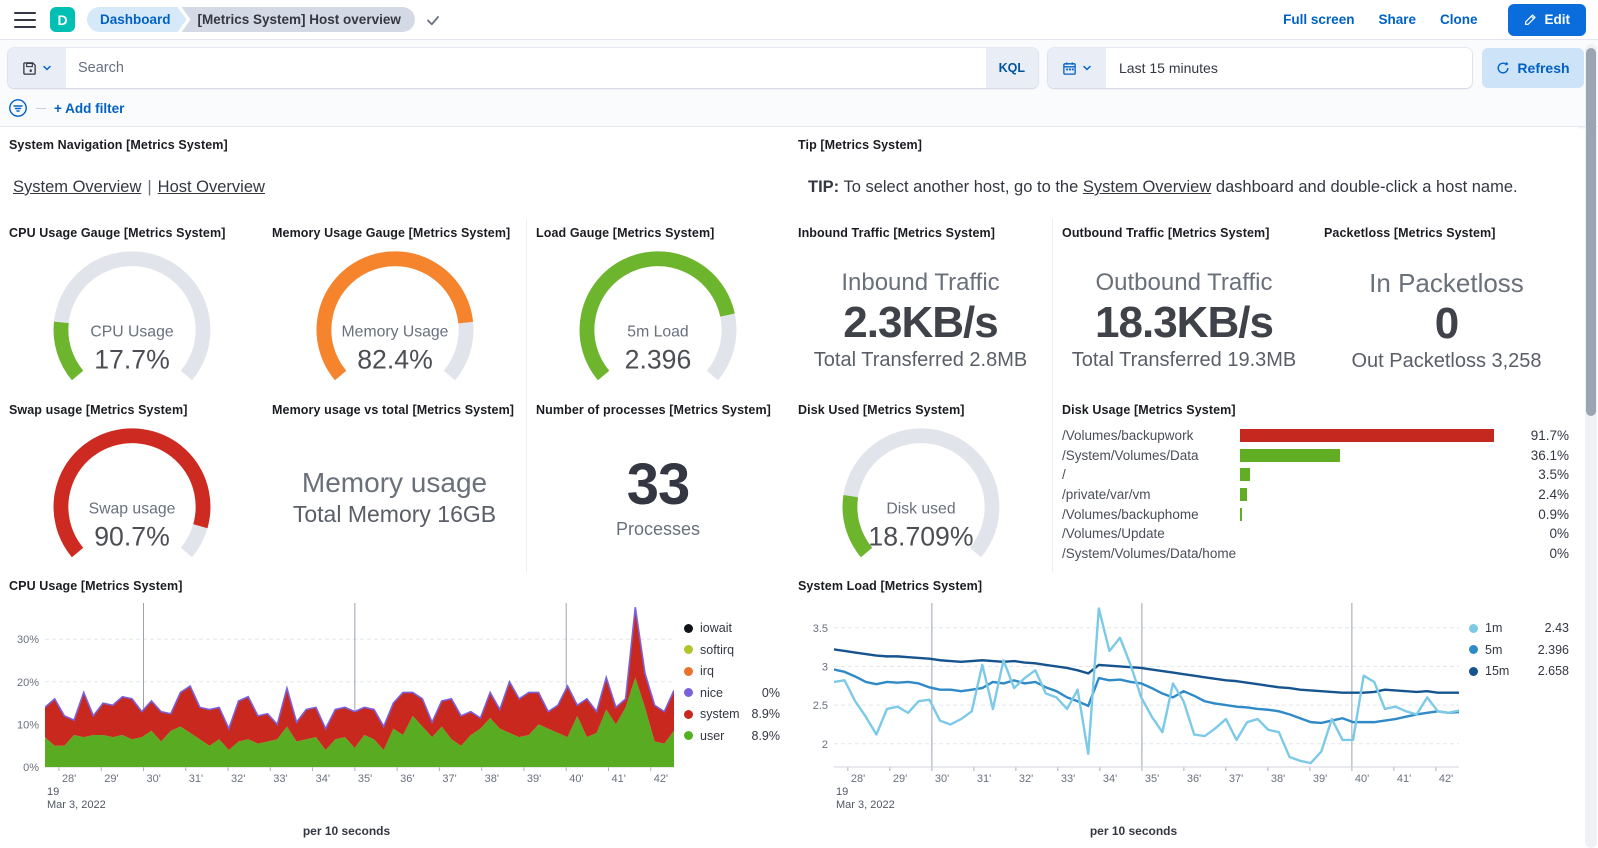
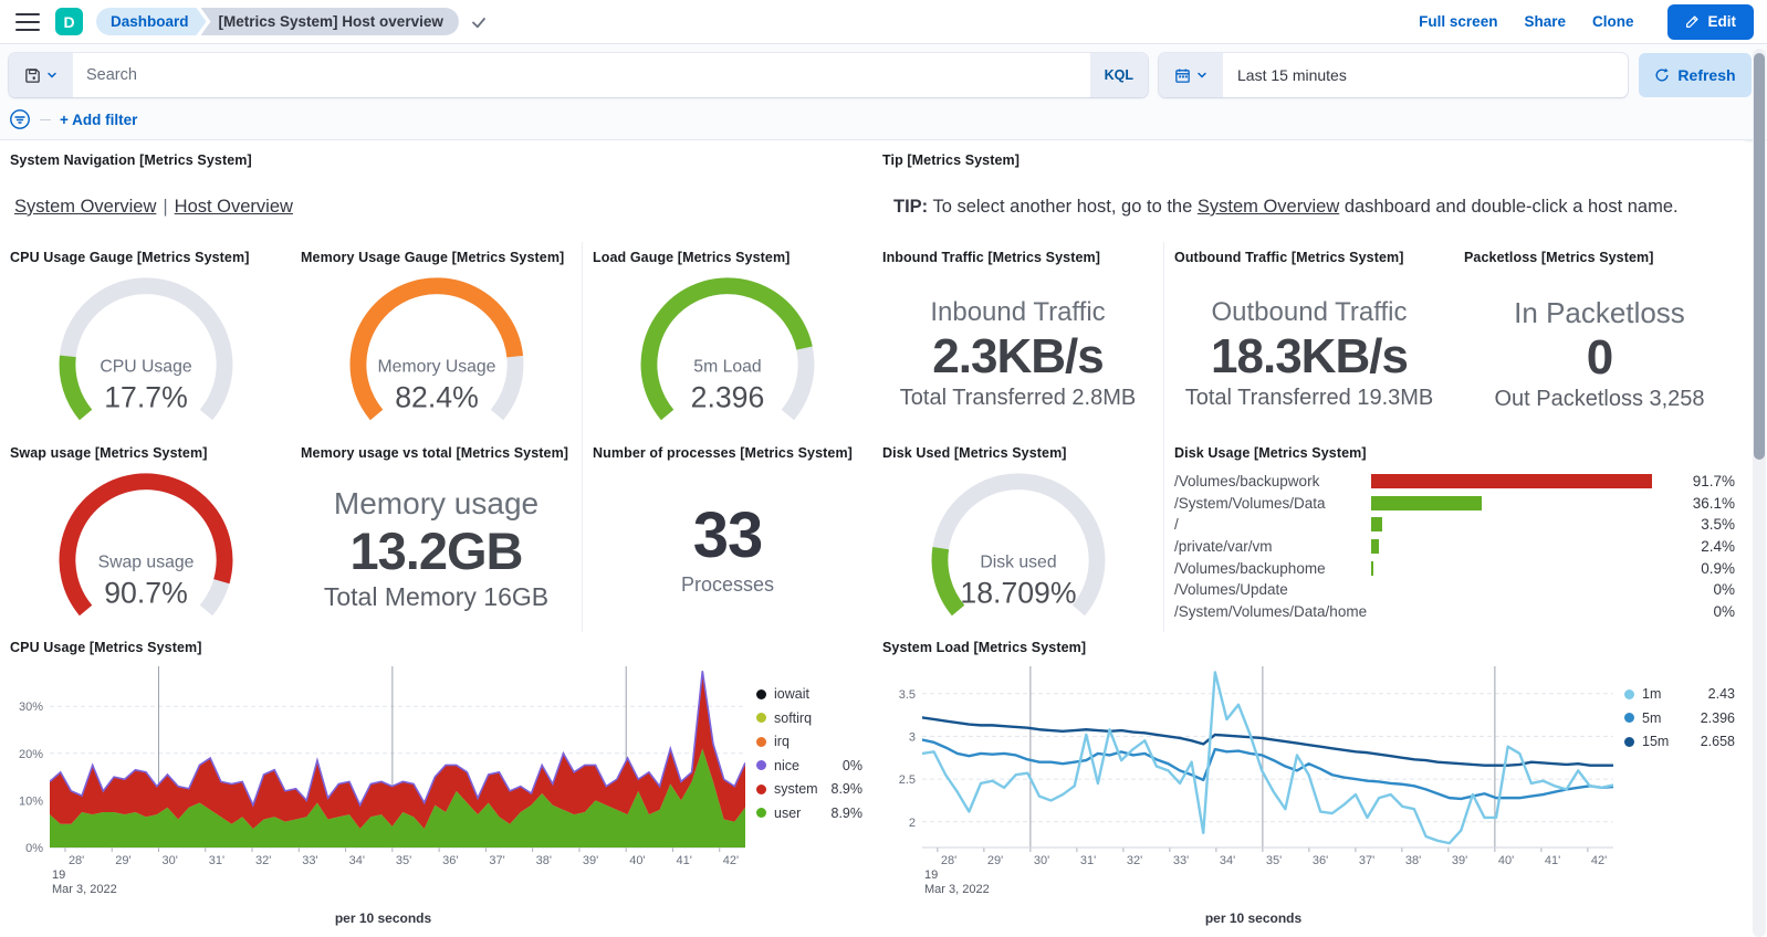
  D
  Dashboard
  [Metrics System] Host overview
  Full screen
  Share
  Clone
  Edit
  Search
  KQL
  Last 15 minutes
  Refresh
  + Add filter
  System Navigation [Metrics System]
  System Overview | Host Overview
  Tip [Metrics System]
  TIP: To select another host, go to the System Overview dashboard and double-click a host name.
  CPU Usage Gauge [Metrics System]
  CPU Usage
  17.7%
  Memory Usage Gauge [Metrics System]
  Memory Usage
  82.4%
  Load Gauge [Metrics System]
  5m Load
  2.396
  Inbound Traffic [Metrics System]
  Inbound Traffic
  2.3KB/s
  Total Transferred 2.8MB
  Outbound Traffic [Metrics System]
  Outbound Traffic
  18.3KB/s
  Total Transferred 19.3MB
  Packetloss [Metrics System]
  In Packetloss
  0
  Out Packetloss 3,258
  Swap usage [Metrics System]
  Swap usage
  90.7%
  Memory usage vs total [Metrics System]
  Memory usage
+ 13.2GB
  Total Memory 16GB
  Number of processes [Metrics System]
  33
  Processes
  Disk Used [Metrics System]
  Disk used
  18.709%
  Disk Usage [Metrics System]
  /Volumes/backupwork
  91.7%
  /System/Volumes/Data
  36.1%
  /
  3.5%
  /private/var/vm
  2.4%
  /Volumes/backuphome
  0.9%
  /Volumes/Update
  0%
  /System/Volumes/Data/home
  0%
  CPU Usage [Metrics System]
  0%
  10%
  20%
  30%
  28'
  29'
  30'
  31'
  32'
  33'
  34'
  35'
  36'
  37'
  38'
  39'
  40'
  41'
  42'
  19
  Mar 3, 2022
  per 10 seconds
  iowait
  softirq
  irq
  nice
  0%
  system
  8.9%
  user
  8.9%
  System Load [Metrics System]
  2
  2.5
  3
  3.5
  28'
  29'
  30'
  31'
  32'
  33'
  34'
  35'
  36'
  37'
  38'
  39'
  40'
  41'
  42'
  19
  Mar 3, 2022
  per 10 seconds
  1m
  2.43
  5m
  2.396
  15m
  2.658
